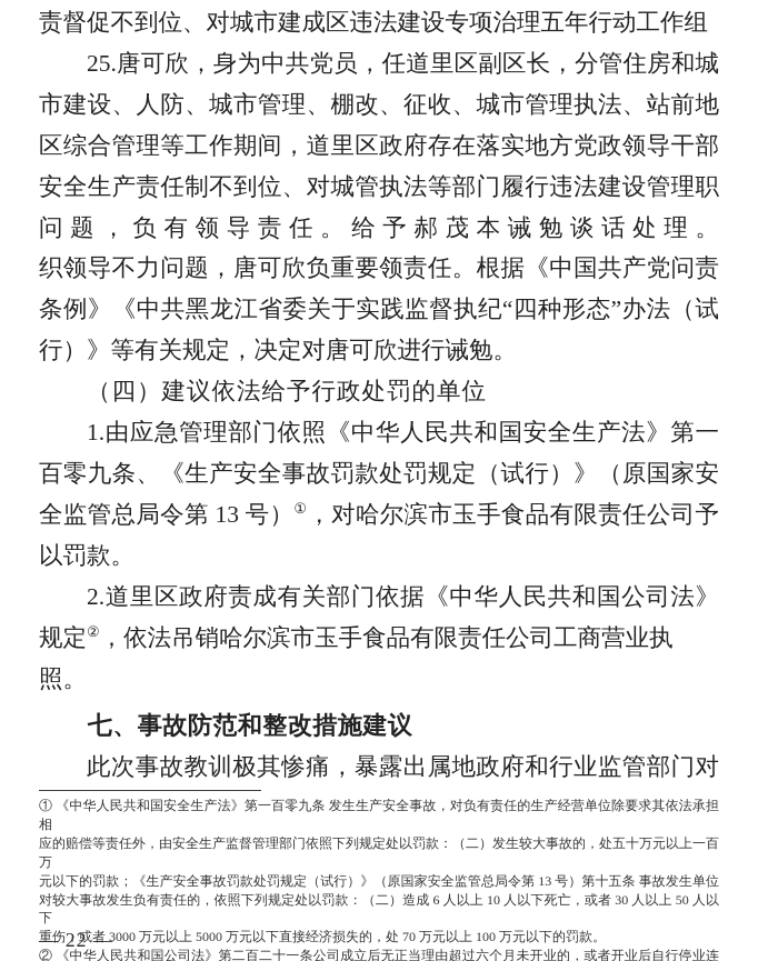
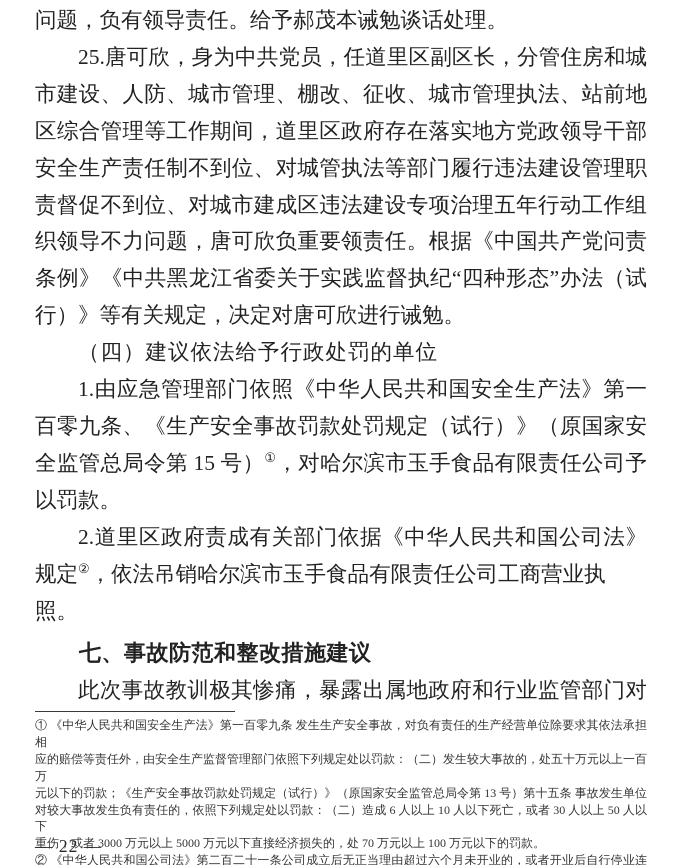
- 责督促不到位、对城市建成区违法建设专项治理五年行动工作组
+ 问题，负有领导责任。给予郝茂本诫勉谈话处理。
  25.唐可欣，身为中共党员，任道里区副区长，分管住房和城
  市建设、人防、城市管理、棚改、征收、城市管理执法、站前地
  区综合管理等工作期间，道里区政府存在落实地方党政领导干部
  安全生产责任制不到位、对城管执法等部门履行违法建设管理职
- 问题，负有领导责任。给予郝茂本诫勉谈话处理。
+ 责督促不到位、对城市建成区违法建设专项治理五年行动工作组
  织领导不力问题，唐可欣负重要领责任。根据《中国共产党问责
  条例》《中共黑龙江省委关于实践监督执纪“四种形态”办法（试
  行）》等有关规定，决定对唐可欣进行诫勉。
  （四）建议依法给予行政处罚的单位
  1.由应急管理部门依照《中华人民共和国安全生产法》第一
  百零九条、《生产安全事故罚款处罚规定（试行）》（原国家安
- 全监管总局令第 13 号）①，对哈尔滨市玉手食品有限责任公司予
+ 全监管总局令第 15 号）①，对哈尔滨市玉手食品有限责任公司予
  以罚款。
  2.道里区政府责成有关部门依据《中华人民共和国公司法》
  规定②，依法吊销哈尔滨市玉手食品有限责任公司工商营业执照。
  七、事故防范和整改措施建议
  此次事故教训极其惨痛，暴露出属地政府和行业监管部门对
  ① 《中华人民共和国安全生产法》第一百零九条 发生生产安全事故，对负有责任的生产经营单位除要求其依法承担相
  应的赔偿等责任外，由安全生产监督管理部门依照下列规定处以罚款：（二）发生较大事故的，处五十万元以上一百万
  元以下的罚款；《生产安全事故罚款处罚规定（试行）》（原国家安全监管总局令第 13 号）第十五条 事故发生单位
  对较大事故发生负有责任的，依照下列规定处以罚款：（二）造成 6 人以上 10 人以下死亡，或者 30 人以上 50 人以下
  重伤，或者 3000 万元以上 5000 万元以下直接经济损失的，处 70 万元以上 100 万元以下的罚款。
  ② 《中华人民共和国公司法》第二百二十一条公司成立后无正当理由超过六个月未开业的，或者开业后自行停业连
  — 22 —
